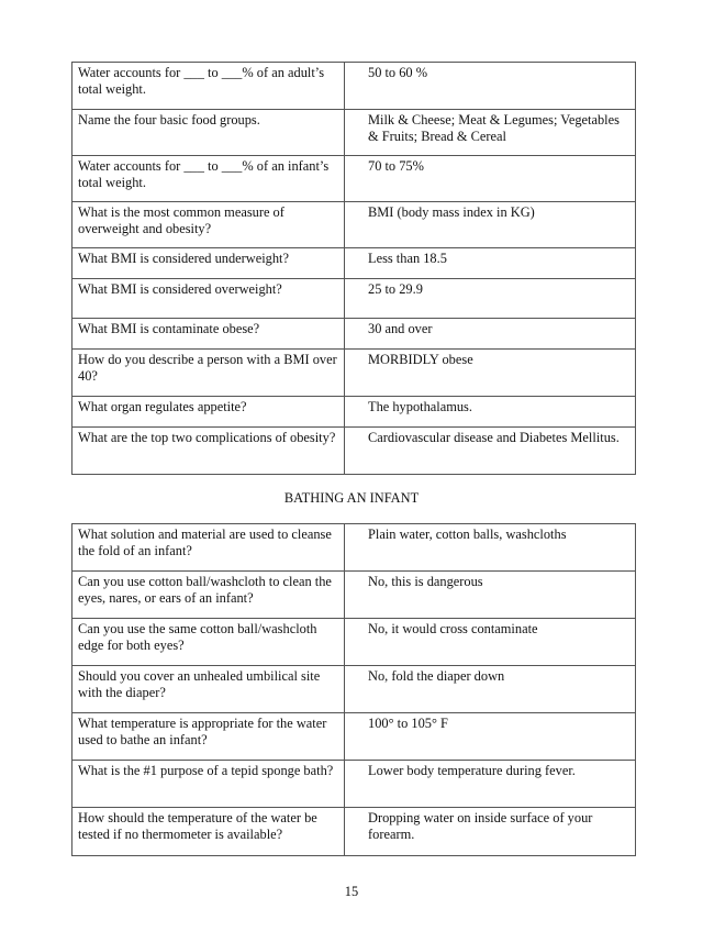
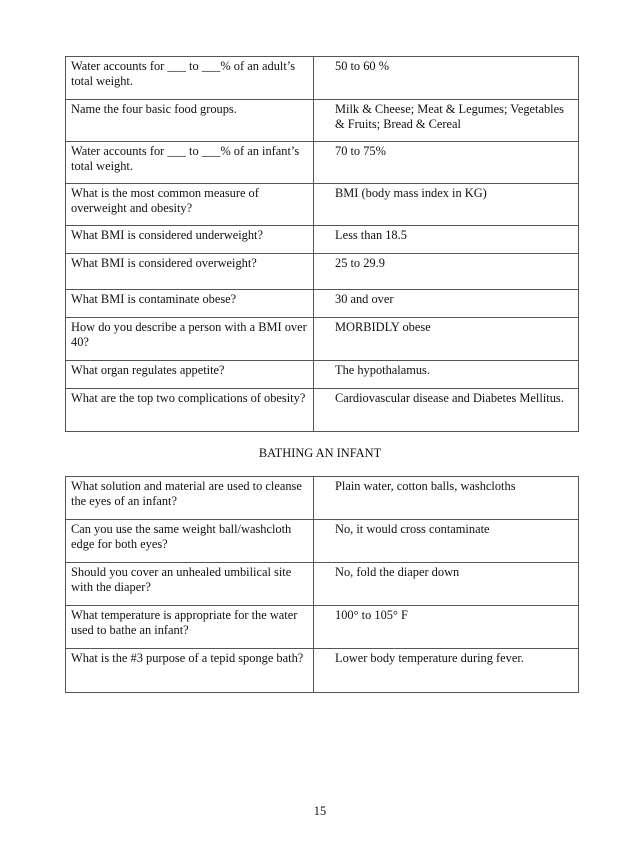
  Water accounts for ___ to ___% of an adult’s total weight.	50 to 60 %
  Name the four basic food groups.	Milk & Cheese; Meat & Legumes; Vegetables & Fruits; Bread & Cereal
  Water accounts for ___ to ___% of an infant’s total weight.	70 to 75%
  What is the most common measure of overweight and obesity?	BMI (body mass index in KG)
  What BMI is considered underweight?	Less than 18.5
  What BMI is considered overweight?	25 to 29.9
  What BMI is contaminate obese?	30 and over
  How do you describe a person with a BMI over 40?	MORBIDLY obese
  What organ regulates appetite?	The hypothalamus.
  What are the top two complications of obesity?	Cardiovascular disease and Diabetes Mellitus.
  BATHING AN INFANT
- What solution and material are used to cleanse the fold of an infant?	Plain water, cotton balls, washcloths
+ What solution and material are used to cleanse the eyes of an infant?	Plain water, cotton balls, washcloths
- Can you use cotton ball/washcloth to clean the eyes, nares, or ears of an infant?	No, this is dangerous
- Can you use the same cotton ball/washcloth edge for both eyes?	No, it would cross contaminate
+ Can you use the same weight ball/washcloth edge for both eyes?	No, it would cross contaminate
  Should you cover an unhealed umbilical site with the diaper?	No, fold the diaper down
  What temperature is appropriate for the water used to bathe an infant?	100° to 105° F
- What is the #1 purpose of a tepid sponge bath?	Lower body temperature during fever.
+ What is the #3 purpose of a tepid sponge bath?	Lower body temperature during fever.
- How should the temperature of the water be tested if no thermometer is available?	Dropping water on inside surface of your forearm.
  15
